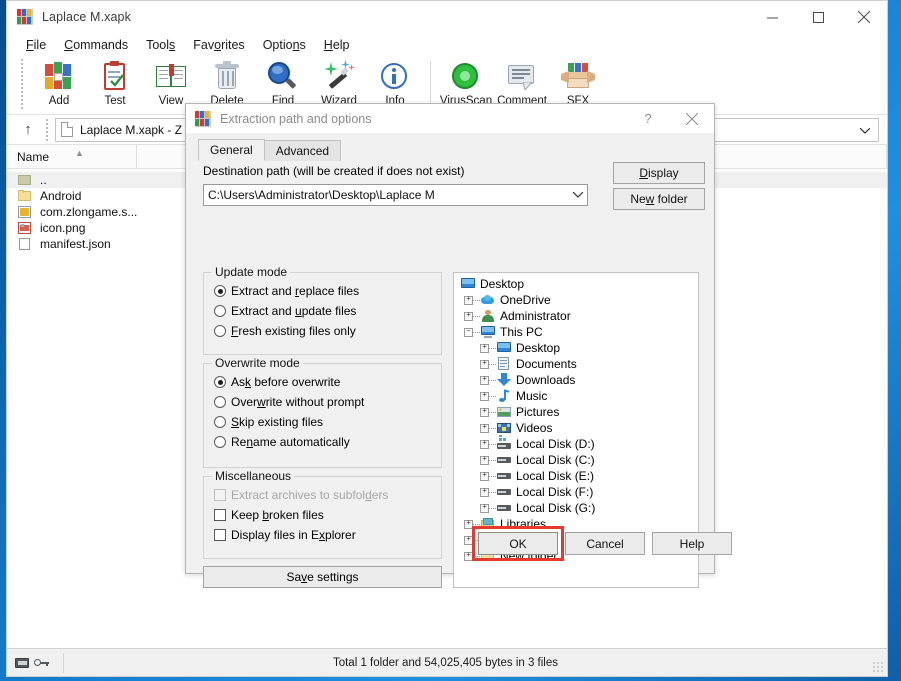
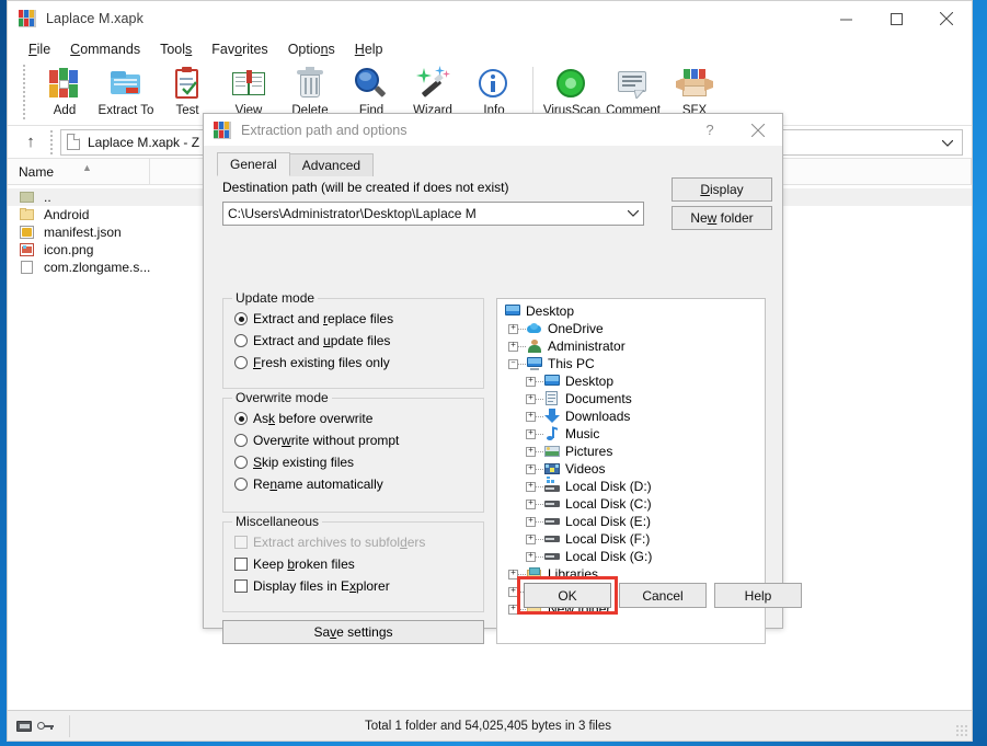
  Laplace M.xapk
  File
  Commands
  Tools
  Favorites
  Options
  Help
  Add
+ Extract To
  Test
  View
  Delete
  Find
  Wizard
  Info
  VirusScan
  Comment
  SFX
  ↑
  Laplace M.xapk - Z
  Name
  ▲
  ..
  Android
- com.zlongame.s...
+ manifest.json
  icon.png
- manifest.json
+ com.zlongame.s...
  Total 1 folder and 54,025,405 bytes in 3 files
  Extraction path and options
  ?
  General
  Advanced
  Destination path (will be created if does not exist)
  C:\Users\Administrator\Desktop\Laplace M
  Display
  New folder
  Update mode
  Extract and replace files
  Extract and update files
  Fresh existing files only
  Overwrite mode
  Ask before overwrite
  Overwrite without prompt
  Skip existing files
  Rename automatically
  Miscellaneous
  Extract archives to subfolders
  Keep broken files
  Display files in Explorer
  Save settings
  Desktop
  +
  OneDrive
  +
  Administrator
  –
  This PC
  +
  Desktop
  +
  Documents
  +
  Downloads
  +
  Music
  +
  Pictures
  +
  Videos
  +
  Local Disk (D:)
  +
  Local Disk (C:)
  +
  Local Disk (E:)
  +
  Local Disk (F:)
  +
  Local Disk (G:)
  +
  Libraries
  +
  +
  New folder
  OK
  Cancel
  Help
